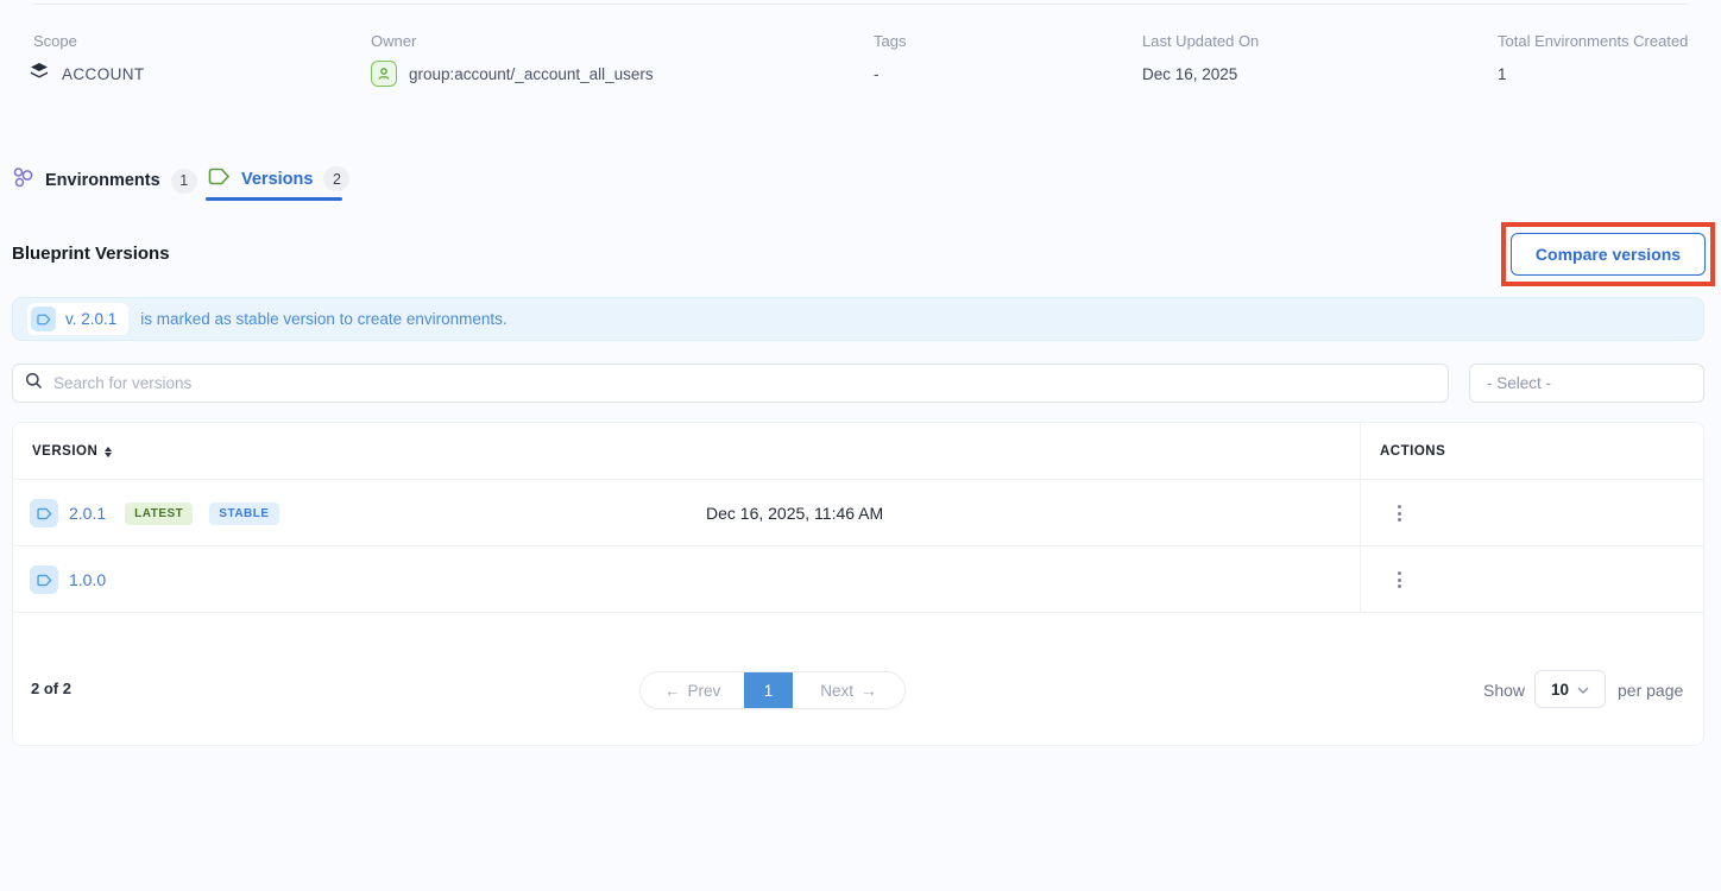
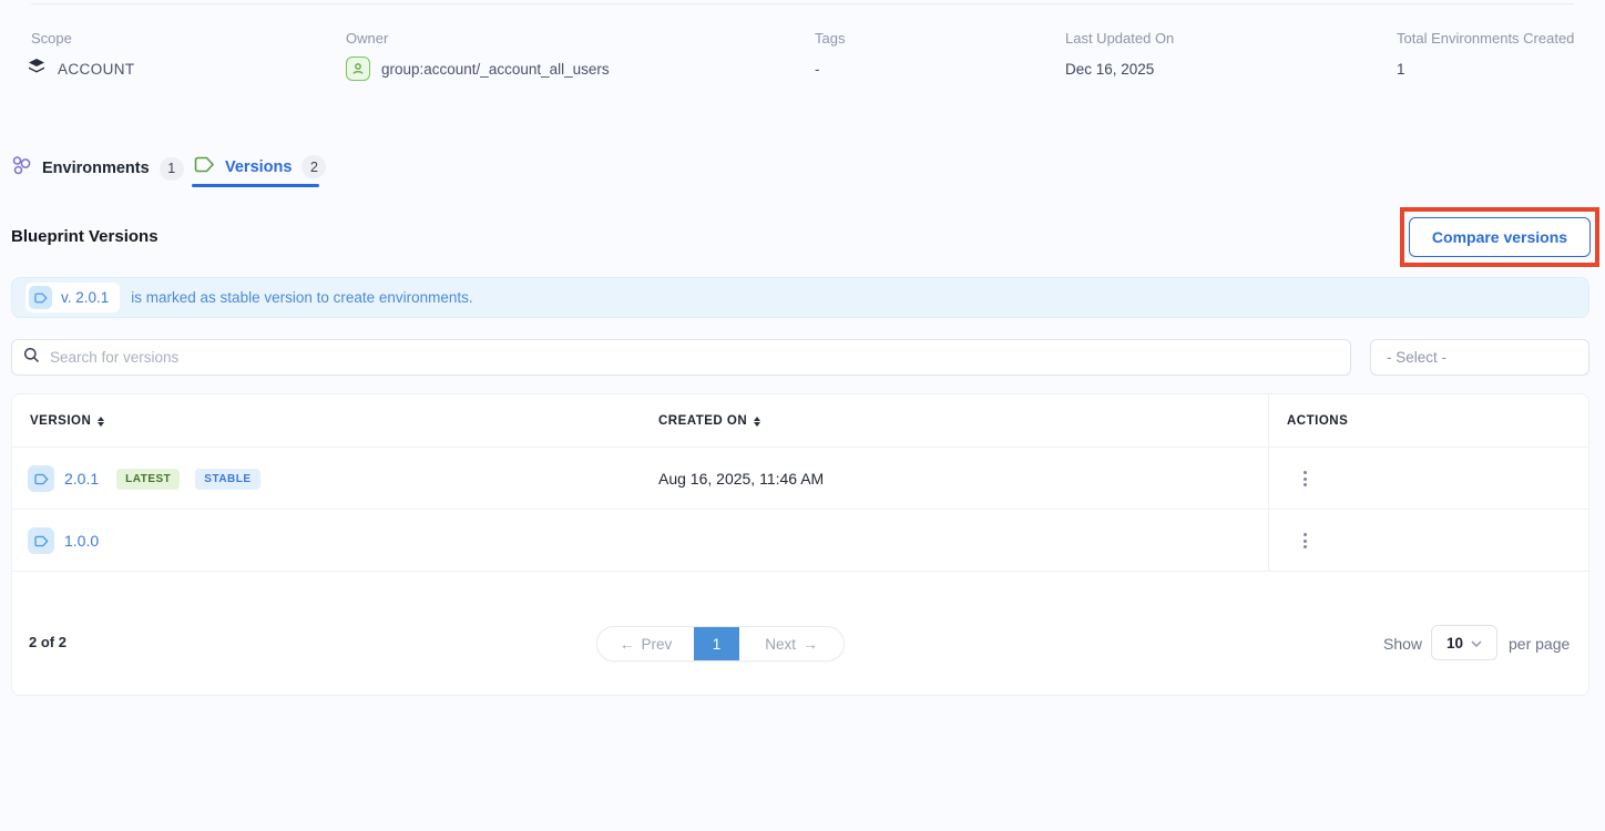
  Scope
  Owner
  Tags
  Last Updated On
  Total Environments Created
  ACCOUNT
  group:account/_account_all_users
  -
  Dec 16, 2025
  1
  Environments
  1
  Versions
  2
  Blueprint Versions
  Compare versions
  v. 2.0.1
  is marked as stable version to create environments.
  Search for versions
  - Select -
  VERSION
+ CREATED ON
  ACTIONS
  2.0.1
  LATEST
  STABLE
- Dec 16, 2025, 11:46 AM
+ Aug 16, 2025, 11:46 AM
  1.0.0
  2 of 2
  ←
  Prev
  1
  Next
  →
  Show
  10
  per page
